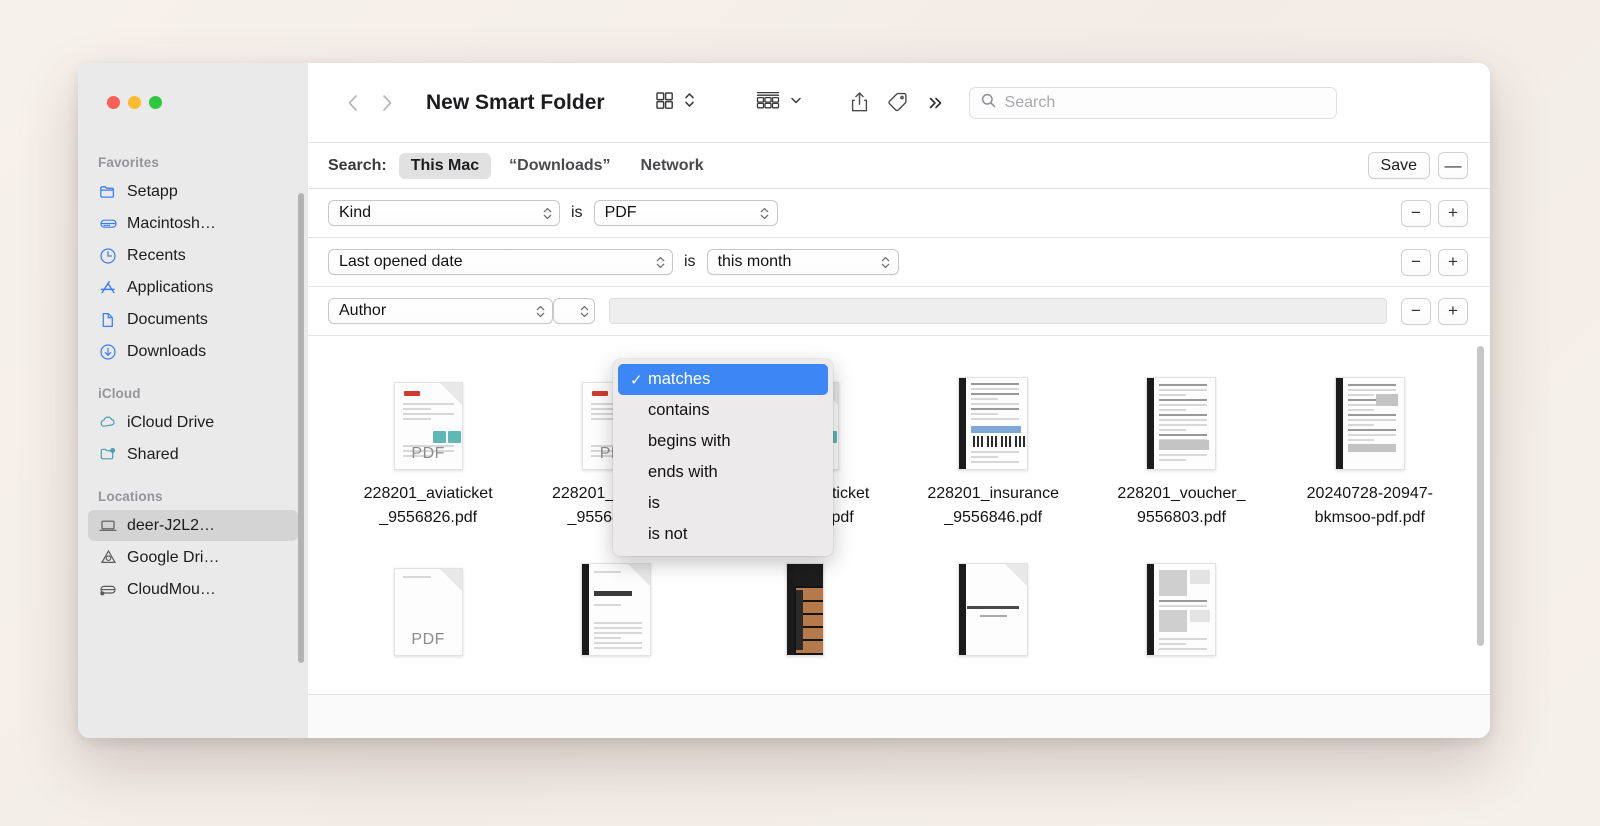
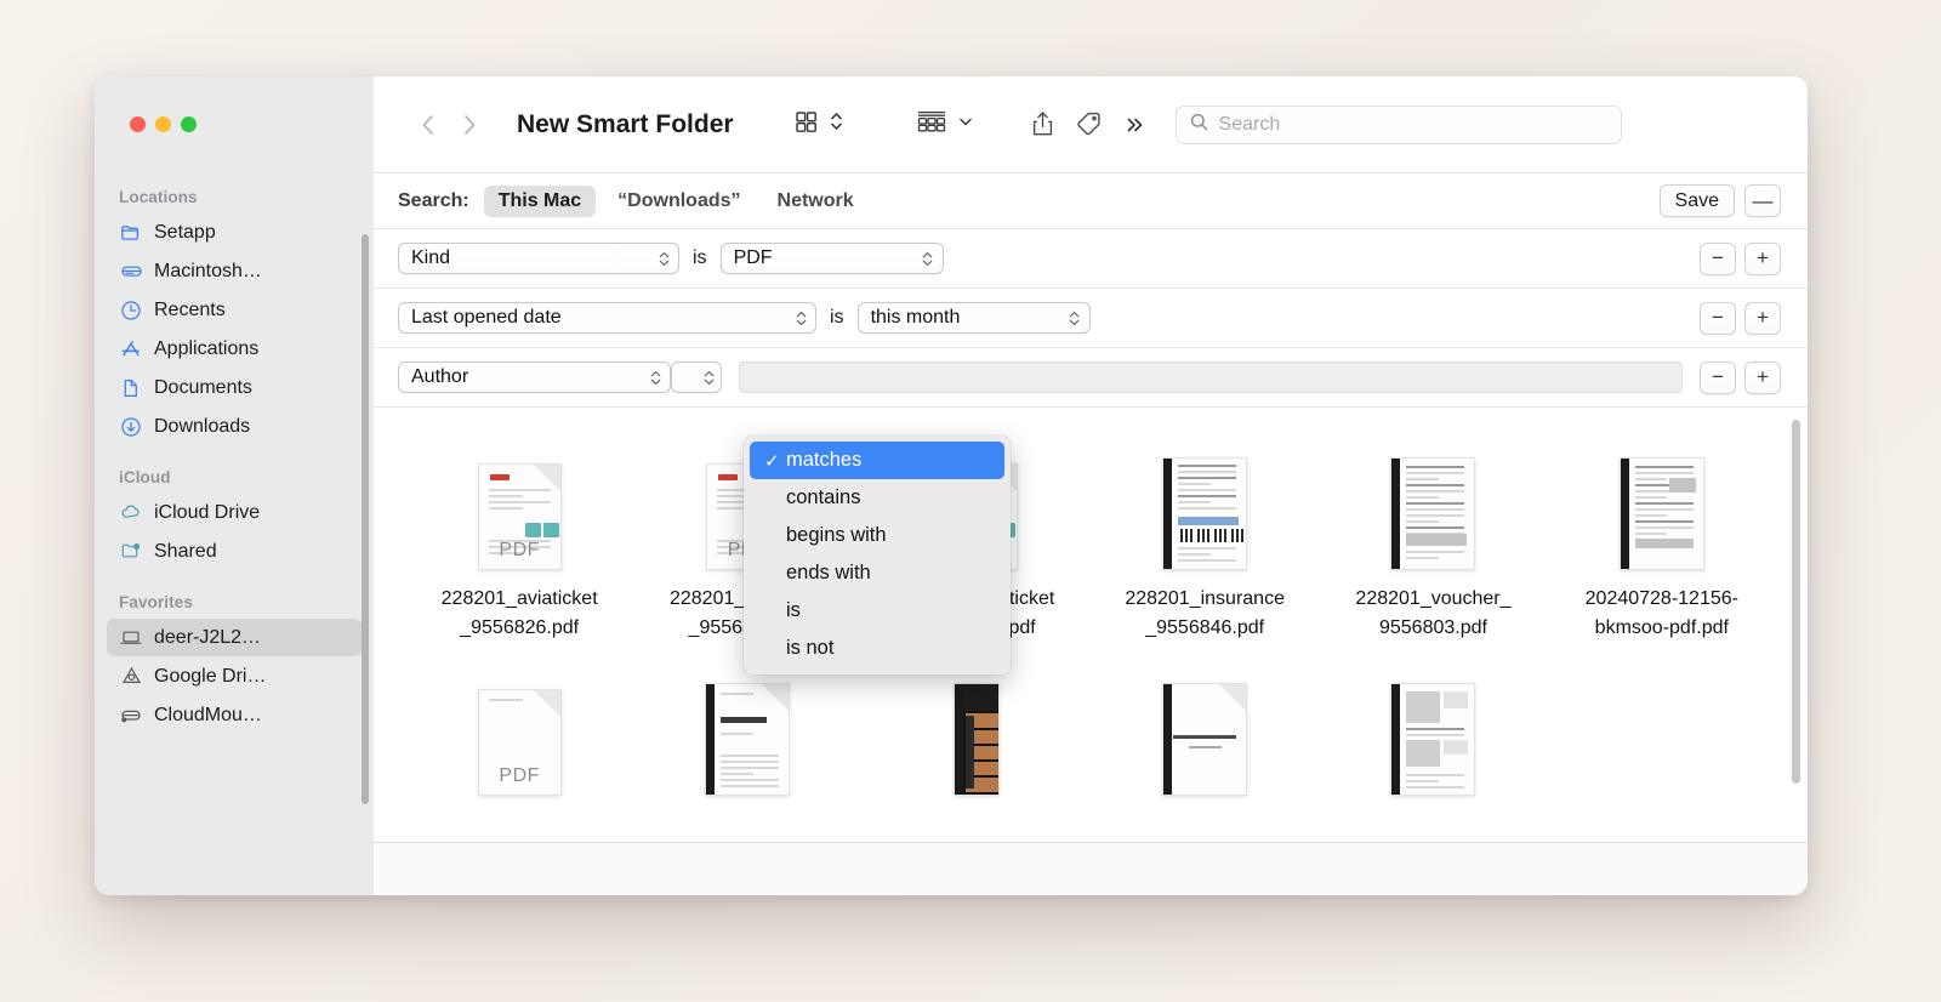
- Favorites
+ Locations
  Setapp
  Macintosh…
  Recents
  Applications
  Documents
  Downloads
  iCloud
  iCloud Drive
  Shared
- Locations
+ Favorites
  deer-J2L2…
  Google Dri…
  CloudMou…
  New Smart Folder
  Search
  Search:
  This Mac
  “Downloads”
  Network
  Save
  —
  Kind
  is
  PDF
  −
  +
  Last opened date
  is
  this month
  −
  +
  Author
  −
  +
  PDF
  228201_aviaticket_9556826.pdf
  228201_insurance_9556846.pdf
  228201_voucher_9556803.pdf
- 20240728-20947-bkmsoo-pdf.pdf
+ 20240728-12156-bkmsoo-pdf.pdf
  PDF
  ✓
  matches
  contains
  begins with
  ends with
  is
  is not
